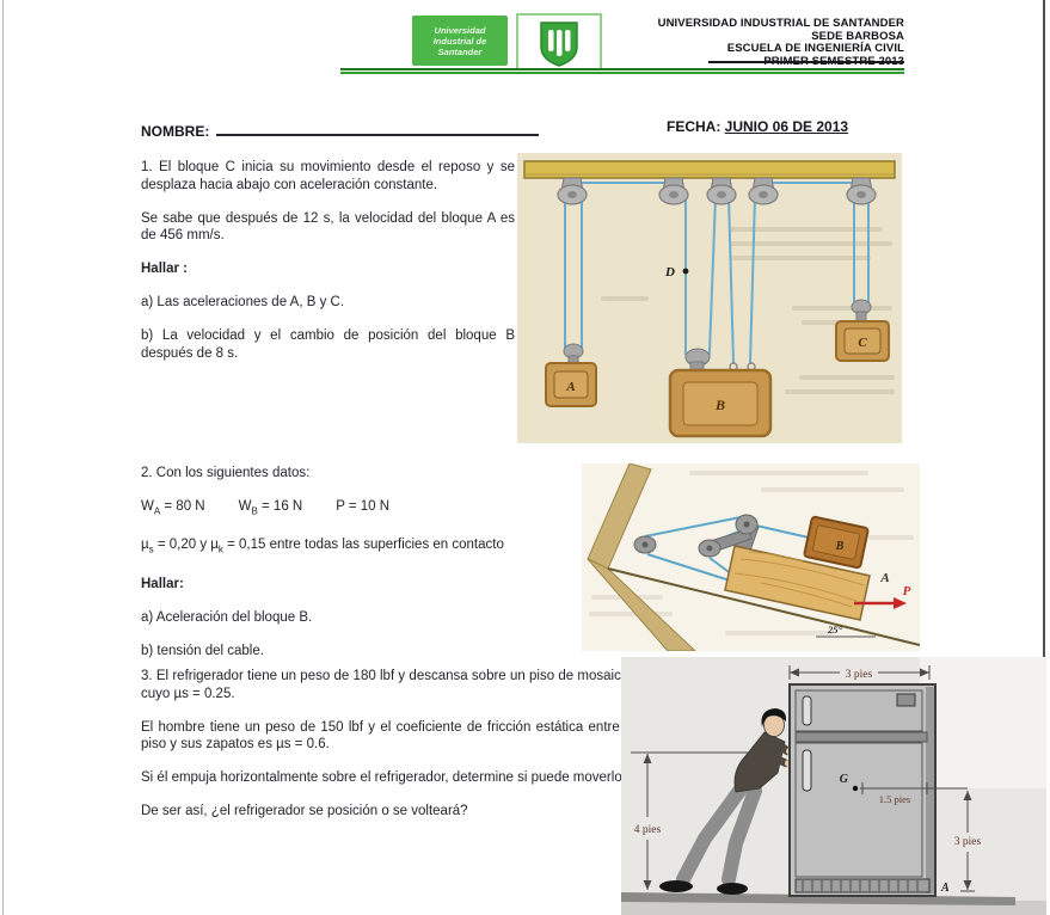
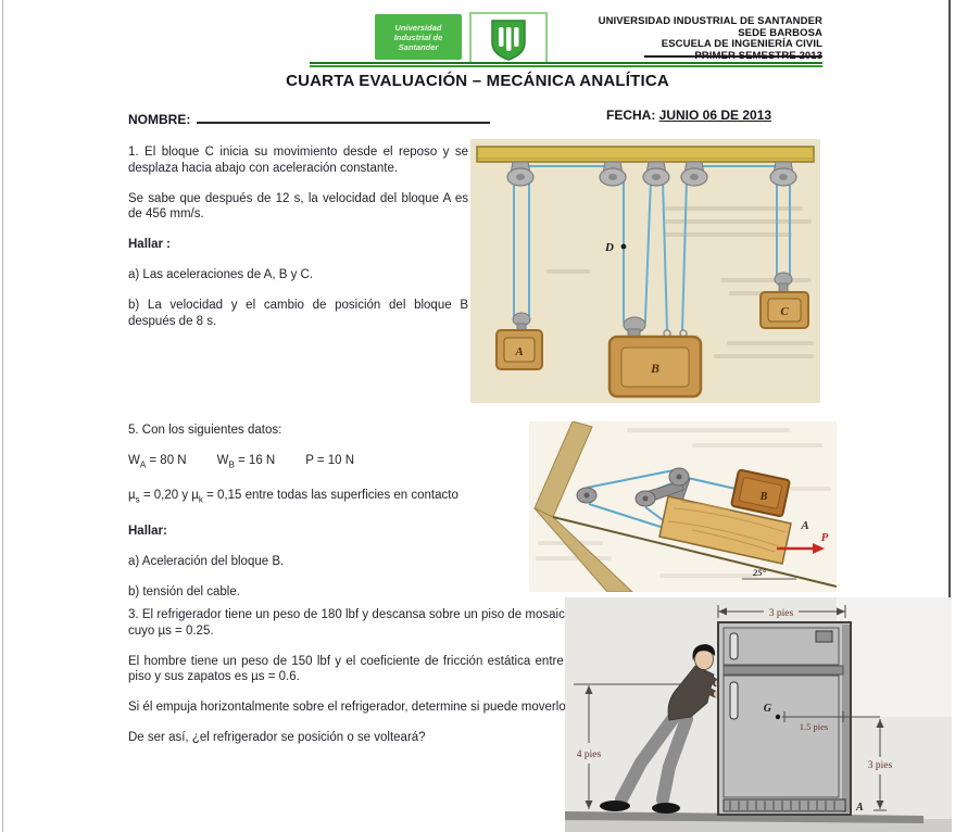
  Universidad
  Industrial de
  Santander
  UNIVERSIDAD INDUSTRIAL DE SANTANDER
  SEDE BARBOSA
  ESCUELA DE INGENIERÍA CIVIL
+ CUARTA EVALUACIÓN – MECÁNICA ANALÍTICA
  NOMBRE:
  FECHA: JUNIO 06 DE 2013
  1. El bloque C inicia su movimiento desde el reposo y se desplaza hacia abajo con aceleración constante.
  Se sabe que después de 12 s, la velocidad del bloque A es de 456 mm/s.
  Hallar :
  a) Las aceleraciones de A, B y C.
  b) La velocidad y el cambio de posición del bloque B después de 8 s.
  A
  D
  B
  C
- 2. Con los siguientes datos:
+ 5. Con los siguientes datos:
  WA = 80 N WB = 16 N P = 10 N
  µs = 0,20 y µk = 0,15 entre todas las superficies en contacto
  Hallar:
  a) Aceleración del bloque B.
  b) tensión del cable.
  B
  A
  P
  25°
  3. El refrigerador tiene un peso de 180 lbf y descansa sobre un piso de mosaic cuyo µs = 0.25.
  El hombre tiene un peso de 150 lbf y el coeficiente de fricción estática entre piso y sus zapatos es µs = 0.6.
  Si él empuja horizontalmente sobre el refrigerador, determine si puede moverlo
  De ser así, ¿el refrigerador se posición o se volteará?
  3 pies
  4 pies
  1.5 pies
  3 pies
  G
  A
